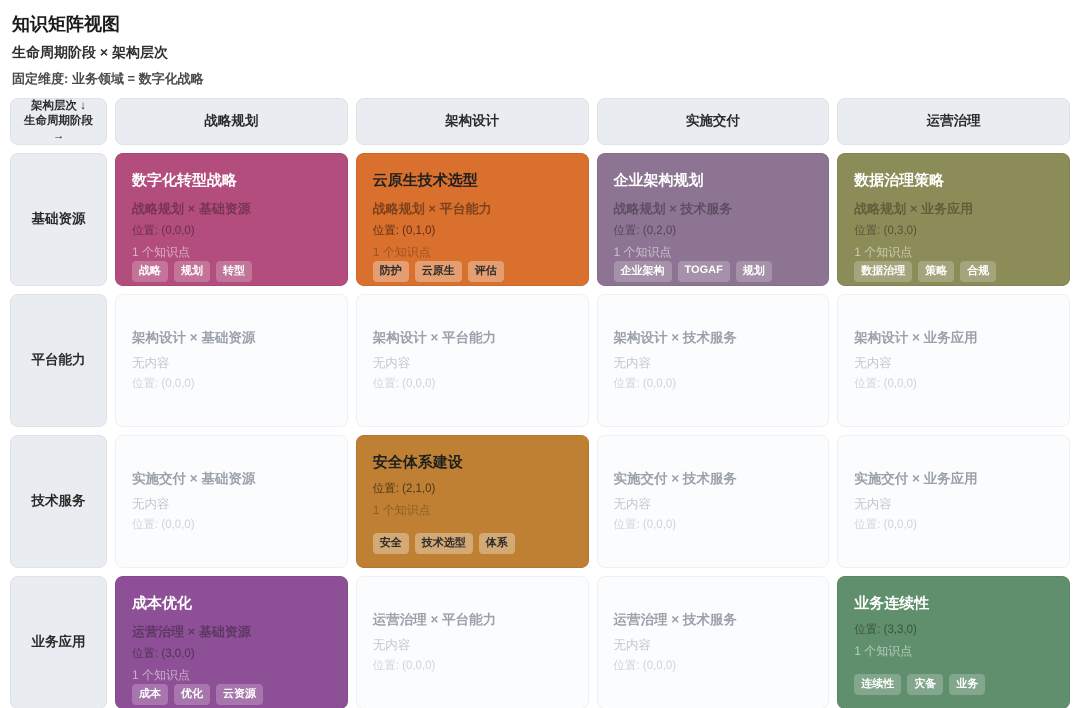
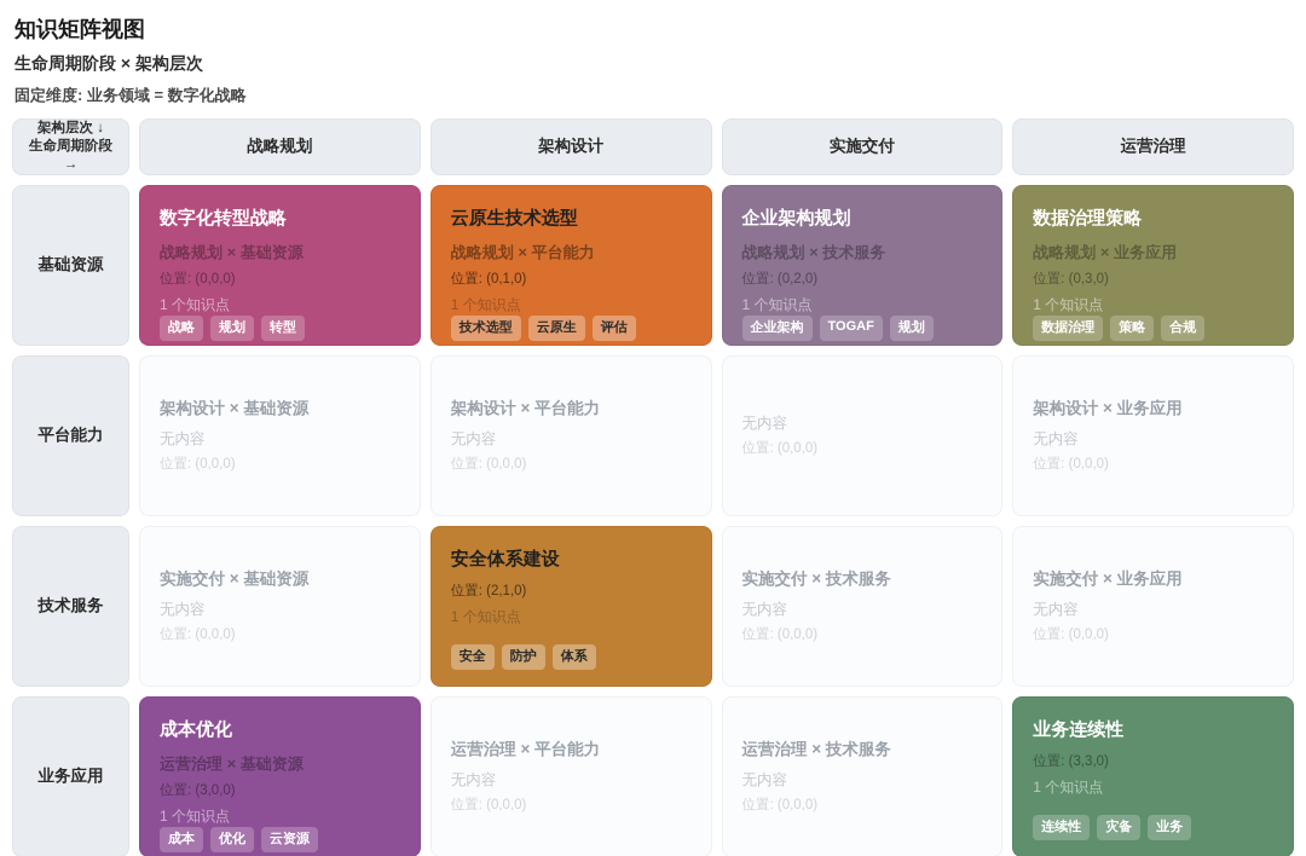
  知识矩阵视图
  生命周期阶段 × 架构层次
  固定维度: 业务领域 = 数字化战略
  架构层次 ↓
  生命周期阶段
  →
  战略规划
  架构设计
  实施交付
  运营治理
  基础资源
  数字化转型战略
  战略规划 × 基础资源
  位置: (0,0,0)
  1 个知识点
  战略
  规划
  转型
  云原生技术选型
  战略规划 × 平台能力
  位置: (0,1,0)
  1 个知识点
- 防护
+ 技术选型
  云原生
  评估
  企业架构规划
  战略规划 × 技术服务
  位置: (0,2,0)
  1 个知识点
  企业架构
  TOGAF
  规划
  数据治理策略
  战略规划 × 业务应用
  位置: (0,3,0)
  1 个知识点
  数据治理
  策略
  合规
  平台能力
  架构设计 × 基础资源
  无内容
  位置: (0,0,0)
  架构设计 × 平台能力
  无内容
  位置: (0,0,0)
- 架构设计 × 技术服务
  无内容
  位置: (0,0,0)
  架构设计 × 业务应用
  无内容
  位置: (0,0,0)
  技术服务
  实施交付 × 基础资源
  无内容
  位置: (0,0,0)
  安全体系建设
  位置: (2,1,0)
  1 个知识点
  安全
- 技术选型
+ 防护
  体系
  实施交付 × 技术服务
  无内容
  位置: (0,0,0)
  实施交付 × 业务应用
  无内容
  位置: (0,0,0)
  业务应用
  成本优化
  运营治理 × 基础资源
  位置: (3,0,0)
  1 个知识点
  成本
  优化
  云资源
  运营治理 × 平台能力
  无内容
  位置: (0,0,0)
  运营治理 × 技术服务
  无内容
  位置: (0,0,0)
  业务连续性
  位置: (3,3,0)
  1 个知识点
  连续性
  灾备
  业务
